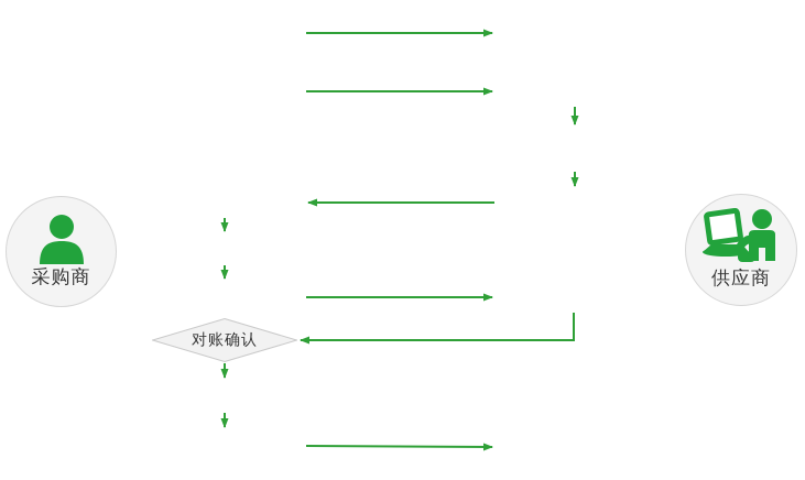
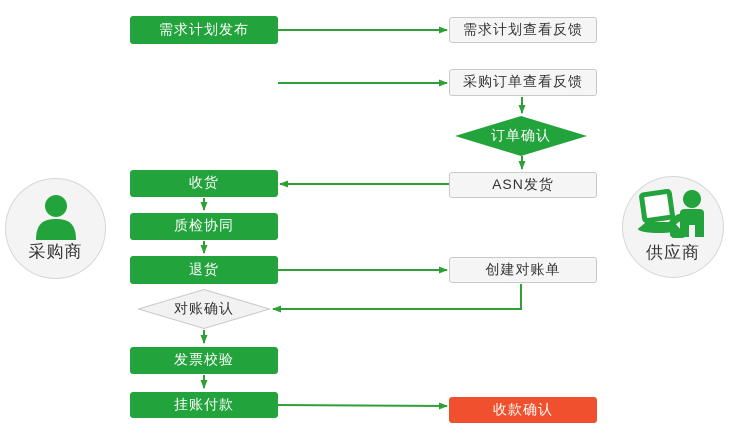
+ 需求计划发布
+ 收货
+ 质检协同
+ 退货
+ 发票校验
+ 挂账付款
+ 需求计划查看反馈
+ 采购订单查看反馈
+ ASN发货
+ 创建对账单
+ 收款确认
+ 订单确认
  对账确认
  采购商
  供应商
